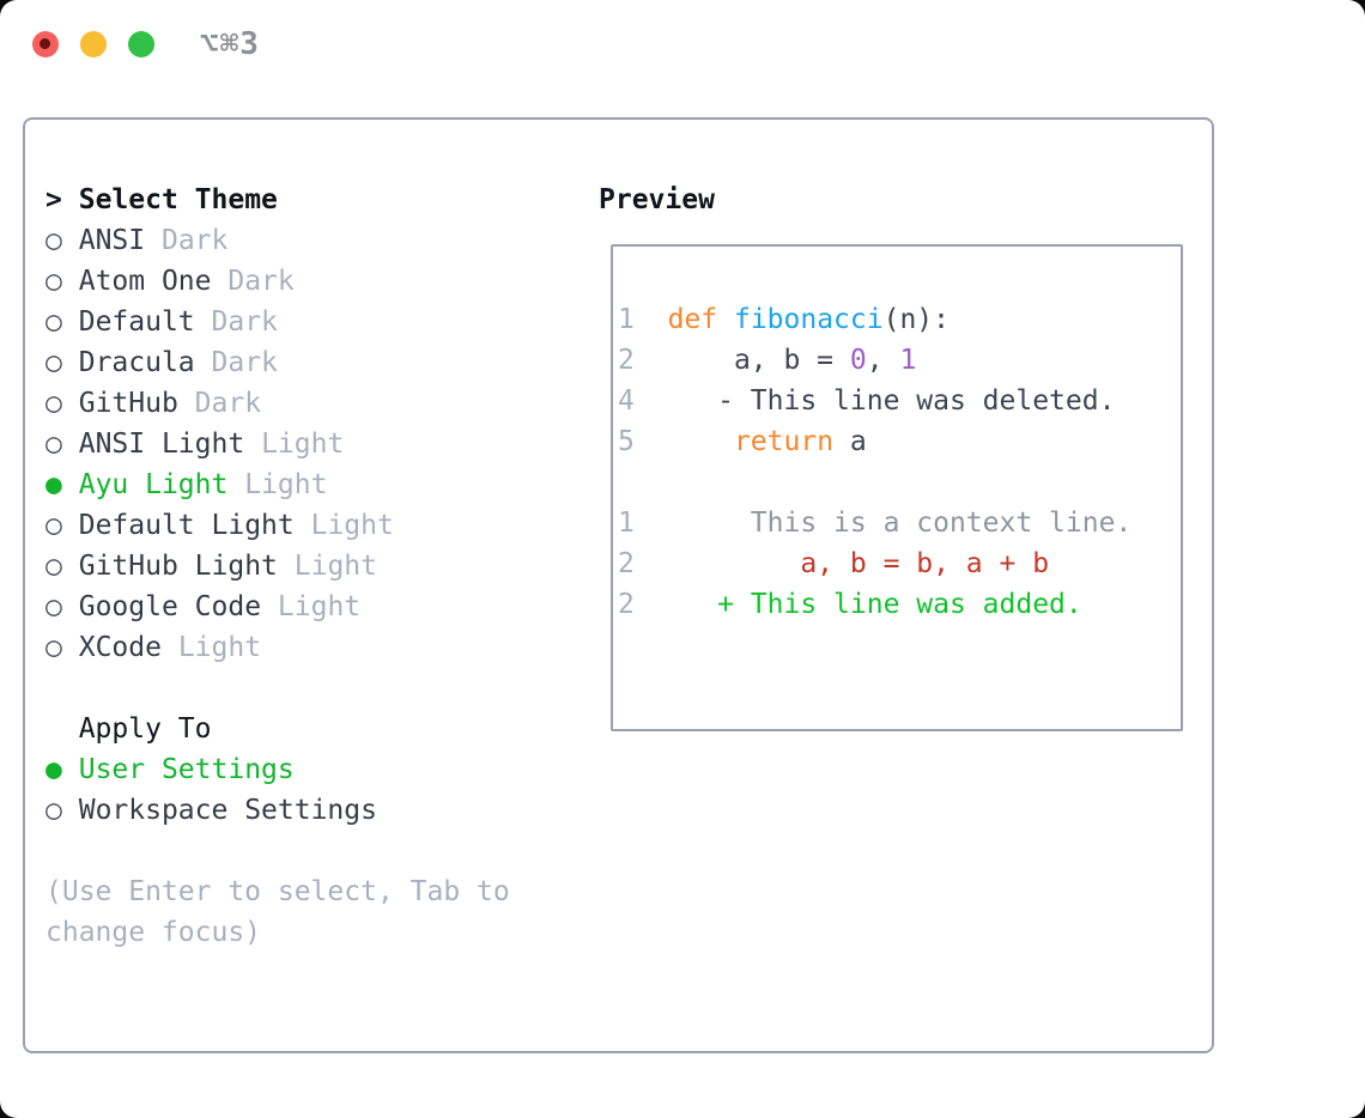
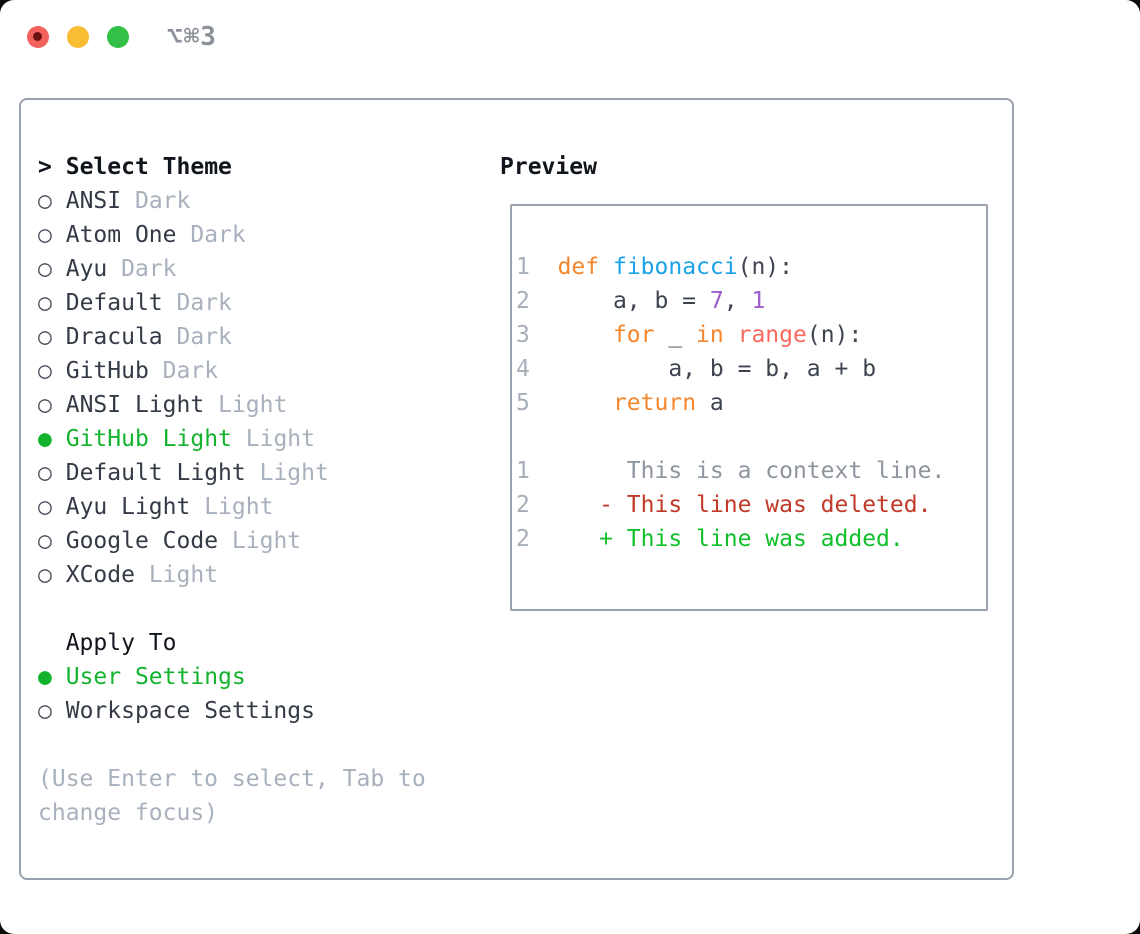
  ⌥⌘3
  > Select Theme
  ○ ANSI Dark
  ○ Atom One Dark
+ ○ Ayu Dark
  ○ Default Dark
  ○ Dracula Dark
  ○ GitHub Dark
  ○ ANSI Light Light
- ● Ayu Light Light
+ ● GitHub Light Light
  ○ Default Light Light
- ○ GitHub Light Light
+ ○ Ayu Light Light
  ○ Google Code Light
  ○ XCode Light
  Apply To
  ● User Settings
  ○ Workspace Settings
  (Use Enter to select, Tab to
  change focus)
  Preview
  1 def fibonacci(n):
- 2 a, b = 0, 1
+ 2 a, b = 7, 1
+ 3 for _ in range(n):
- 4 - This line was deleted.
+ 4 a, b = b, a + b
  5 return a
  1 This is a context line.
- 2 a, b = b, a + b
+ 2 - This line was deleted.
  2 + This line was added.
